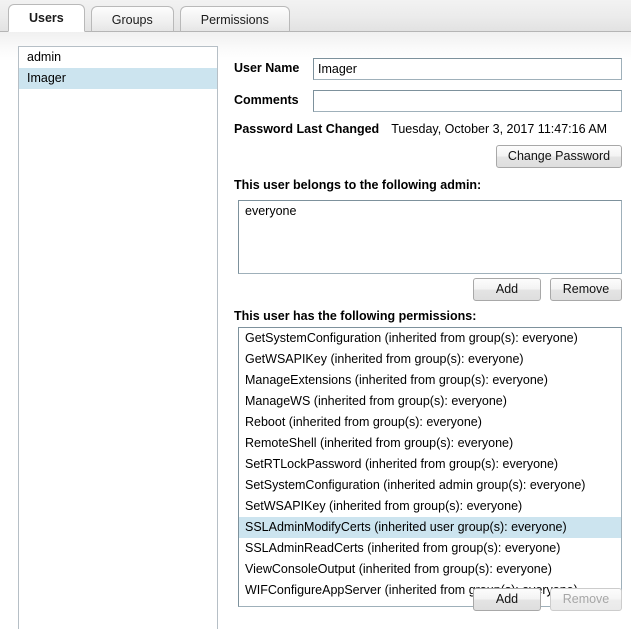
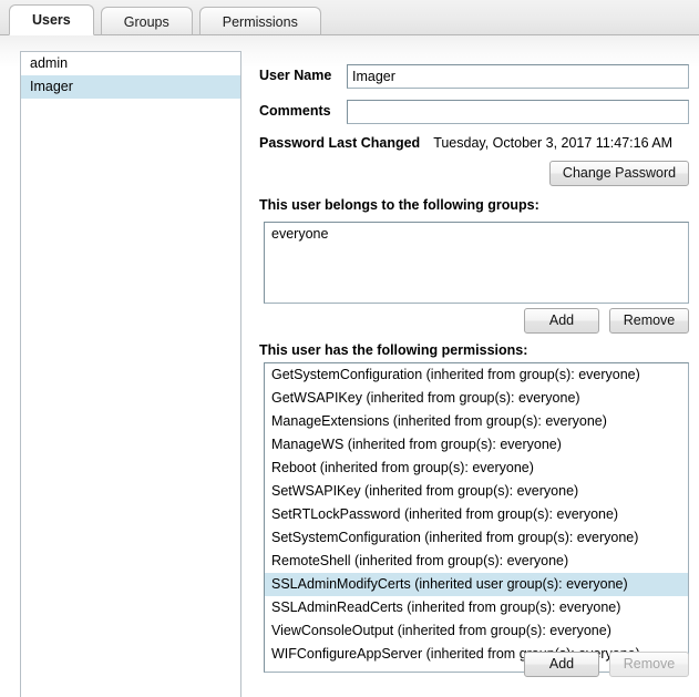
  Users
  Groups
  Permissions
  admin
  Imager
  User Name
  Imager
  Comments
  Password Last Changed Tuesday, October 3, 2017 11:47:16 AM
  Change Password
- This user belongs to the following admin:
+ This user belongs to the following groups:
  everyone
  Add
  Remove
  This user has the following permissions:
  GetSystemConfiguration (inherited from group(s): everyone)
  GetWSAPIKey (inherited from group(s): everyone)
  ManageExtensions (inherited from group(s): everyone)
  ManageWS (inherited from group(s): everyone)
  Reboot (inherited from group(s): everyone)
- RemoteShell (inherited from group(s): everyone)
+ SetWSAPIKey (inherited from group(s): everyone)
  SetRTLockPassword (inherited from group(s): everyone)
- SetSystemConfiguration (inherited admin group(s): everyone)
+ SetSystemConfiguration (inherited from group(s): everyone)
- SetWSAPIKey (inherited from group(s): everyone)
+ RemoteShell (inherited from group(s): everyone)
  SSLAdminModifyCerts (inherited user group(s): everyone)
  SSLAdminReadCerts (inherited from group(s): everyone)
  ViewConsoleOutput (inherited from group(s): everyone)
  Add
  Remove
